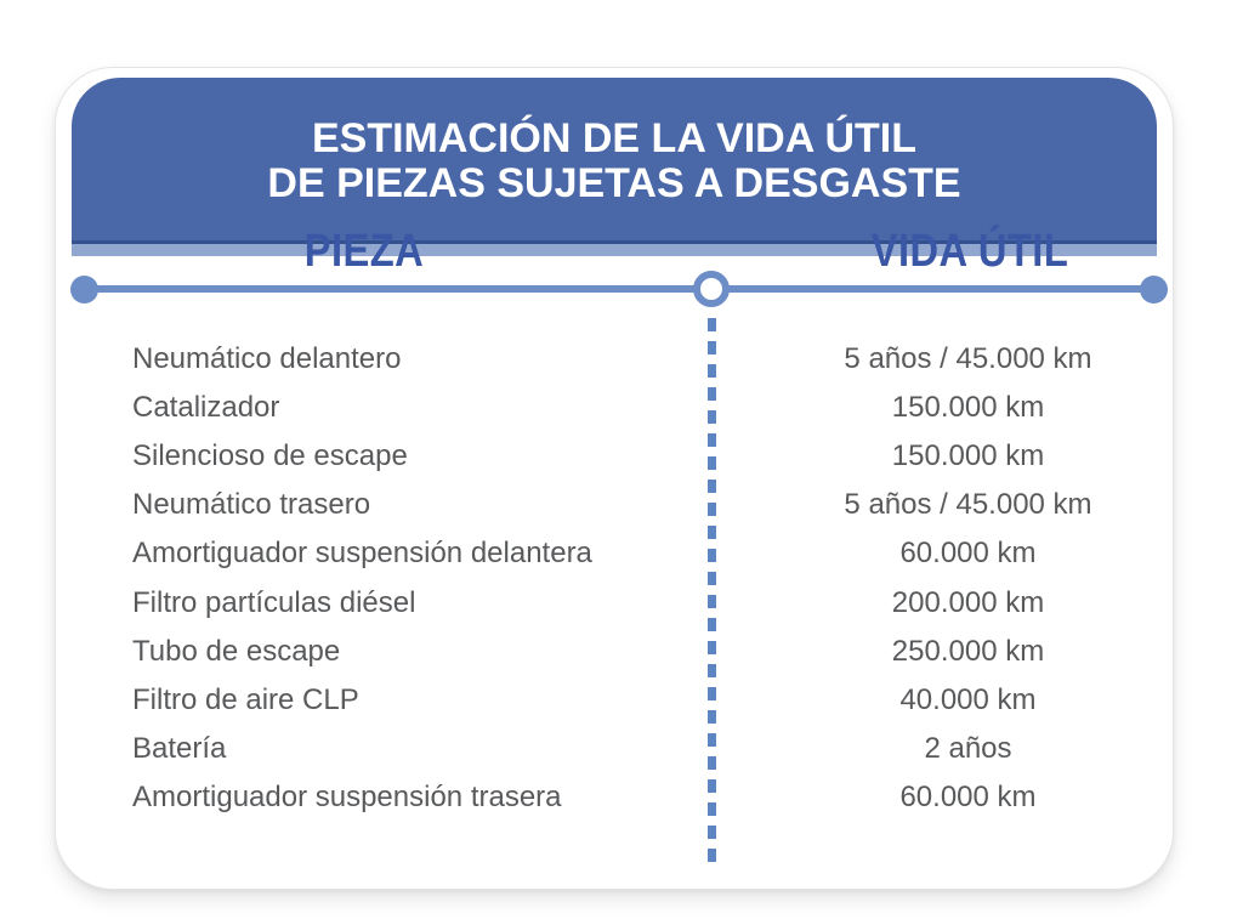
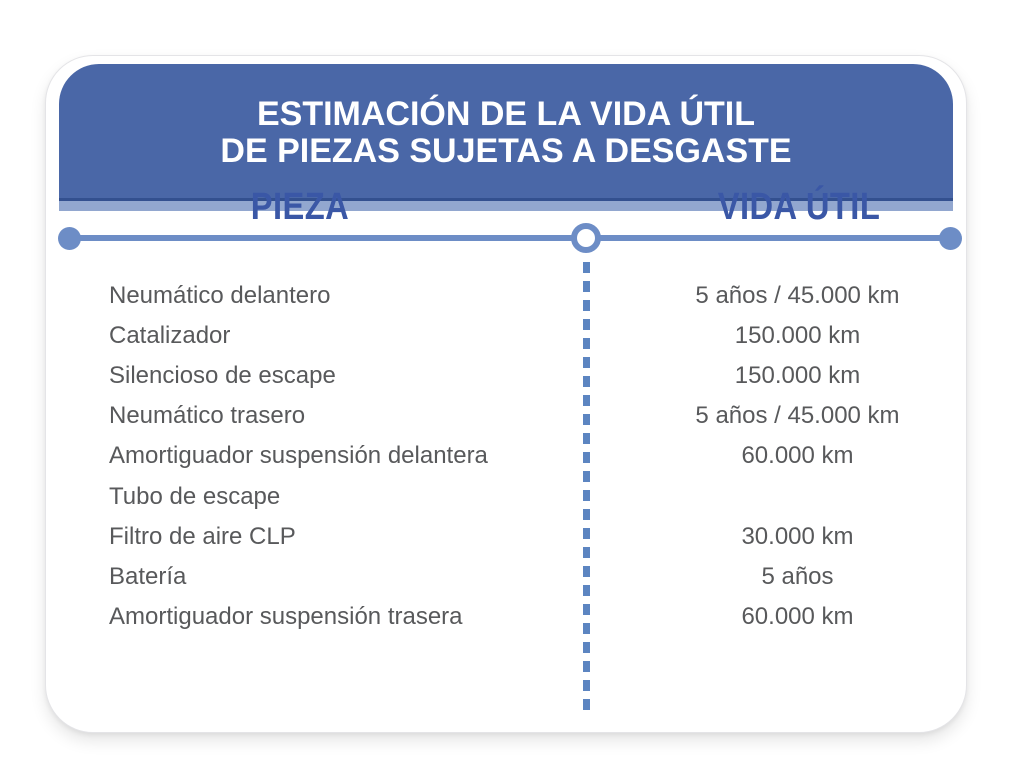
  ESTIMACIÓN DE LA VIDA ÚTIL
  DE PIEZAS SUJETAS A DESGASTE
  PIEZA
  VIDA ÚTIL
  Neumático delantero
  5 años / 45.000 km
  Catalizador
  150.000 km
  Silencioso de escape
  150.000 km
  Neumático trasero
  5 años / 45.000 km
  Amortiguador suspensión delantera
  60.000 km
- Filtro partículas diésel
- 200.000 km
  Tubo de escape
- 250.000 km
  Filtro de aire CLP
- 40.000 km
+ 30.000 km
  Batería
- 2 años
+ 5 años
  Amortiguador suspensión trasera
  60.000 km
